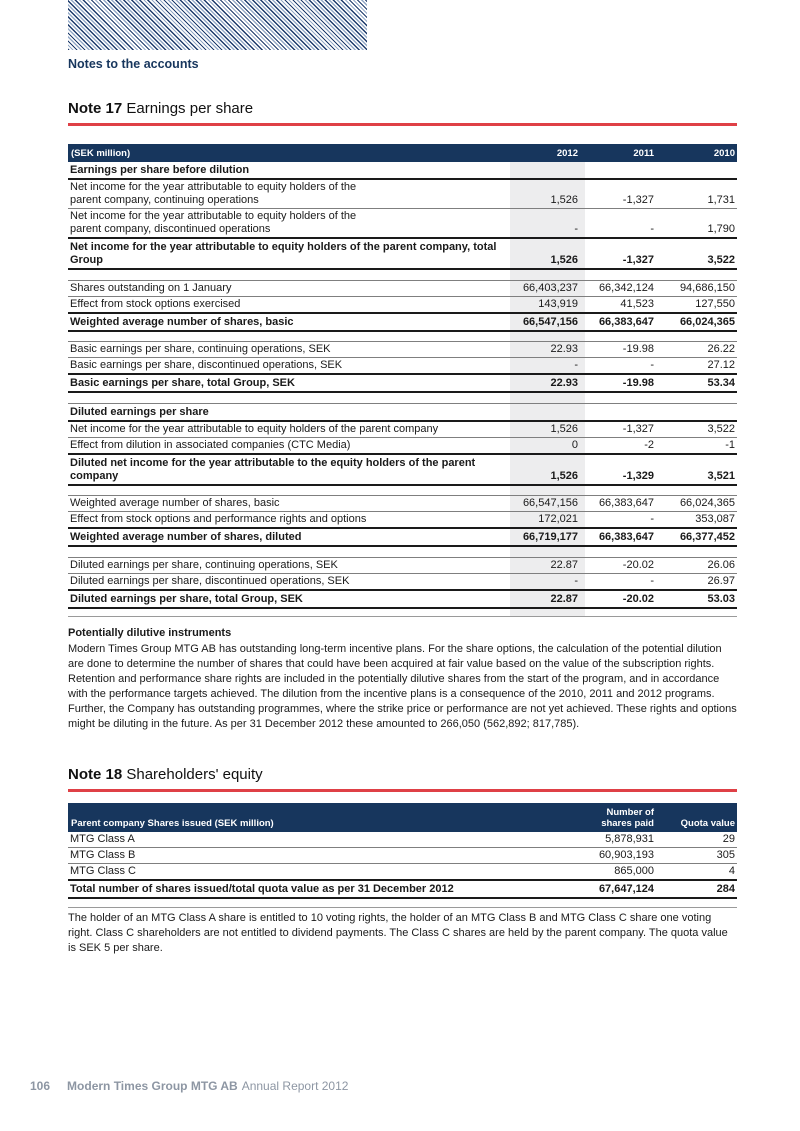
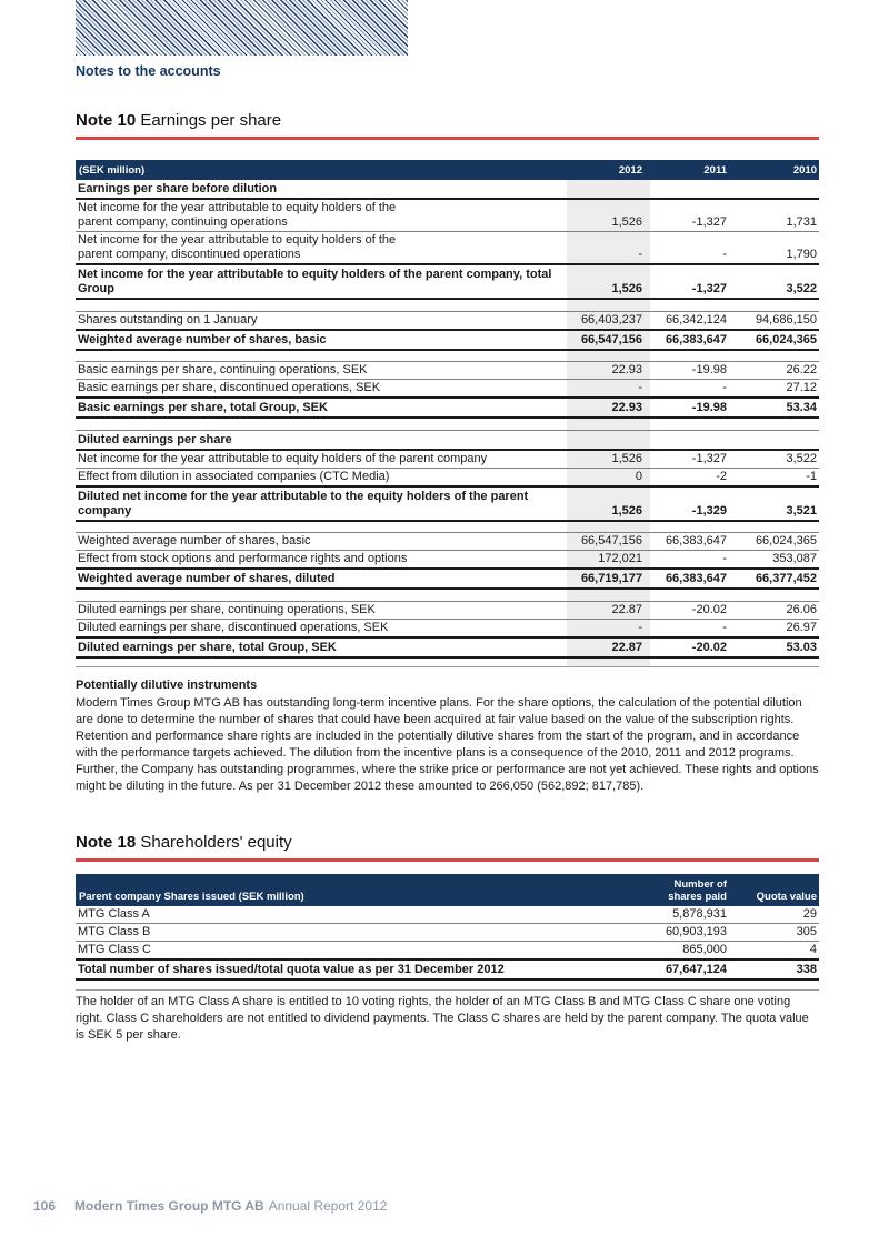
  Notes to the accounts
- Note 17 Earnings per share
+ Note 10 Earnings per share
  (SEK million)	2012	2011	2010
  Earnings per share before dilution
  Net income for the year attributable to equity holders of theparent company, continuing operations	1,526	-1,327	1,731
  Net income for the year attributable to equity holders of theparent company, discontinued operations	-	-	1,790
  Net income for the year attributable to equity holders of the parent company, total Group	1,526	-1,327	3,522
  Shares outstanding on 1 January	66,403,237	66,342,124	94,686,150
- Effect from stock options exercised	143,919	41,523	127,550
  Weighted average number of shares, basic	66,547,156	66,383,647	66,024,365
  Basic earnings per share, continuing operations, SEK	22.93	-19.98	26.22
  Basic earnings per share, discontinued operations, SEK	-	-	27.12
  Basic earnings per share, total Group, SEK	22.93	-19.98	53.34
  Diluted earnings per share
  Net income for the year attributable to equity holders of the parent company	1,526	-1,327	3,522
  Effect from dilution in associated companies (CTC Media)	0	-2	-1
  Diluted net income for the year attributable to the equity holders of the parent company	1,526	-1,329	3,521
  Weighted average number of shares, basic	66,547,156	66,383,647	66,024,365
  Effect from stock options and performance rights and options	172,021	-	353,087
  Weighted average number of shares, diluted	66,719,177	66,383,647	66,377,452
  Diluted earnings per share, continuing operations, SEK	22.87	-20.02	26.06
  Diluted earnings per share, discontinued operations, SEK	-	-	26.97
  Diluted earnings per share, total Group, SEK	22.87	-20.02	53.03
  Potentially dilutive instruments
  Modern Times Group MTG AB has outstanding long-term incentive plans. For the share options, the calculation of the potential dilution are done to determine the number of shares that could have been acquired at fair value based on the value of the subscription rights. Retention and performance share rights are included in the potentially dilutive shares from the start of the program, and in accordance with the performance targets achieved. The dilution from the incentive plans is a consequence of the 2010, 2011 and 2012 programs. Further, the Company has outstanding programmes, where the strike price or performance are not yet achieved. These rights and options might be diluting in the future. As per 31 December 2012 these amounted to 266,050 (562,892; 817,785).
  Note 18 Shareholders' equity
  Parent company Shares issued (SEK million)	Number of shares paid	Quota value
  MTG Class A	5,878,931	29
  MTG Class B	60,903,193	305
  MTG Class C	865,000	4
- Total number of shares issued/total quota value as per 31 December 2012	67,647,124	284
+ Total number of shares issued/total quota value as per 31 December 2012	67,647,124	338
  The holder of an MTG Class A share is entitled to 10 voting rights, the holder of an MTG Class B and MTG Class C share one voting right. Class C shareholders are not entitled to dividend payments. The Class C shares are held by the parent company. The quota value is SEK 5 per share.
  106 Modern Times Group MTG AB Annual Report 2012
